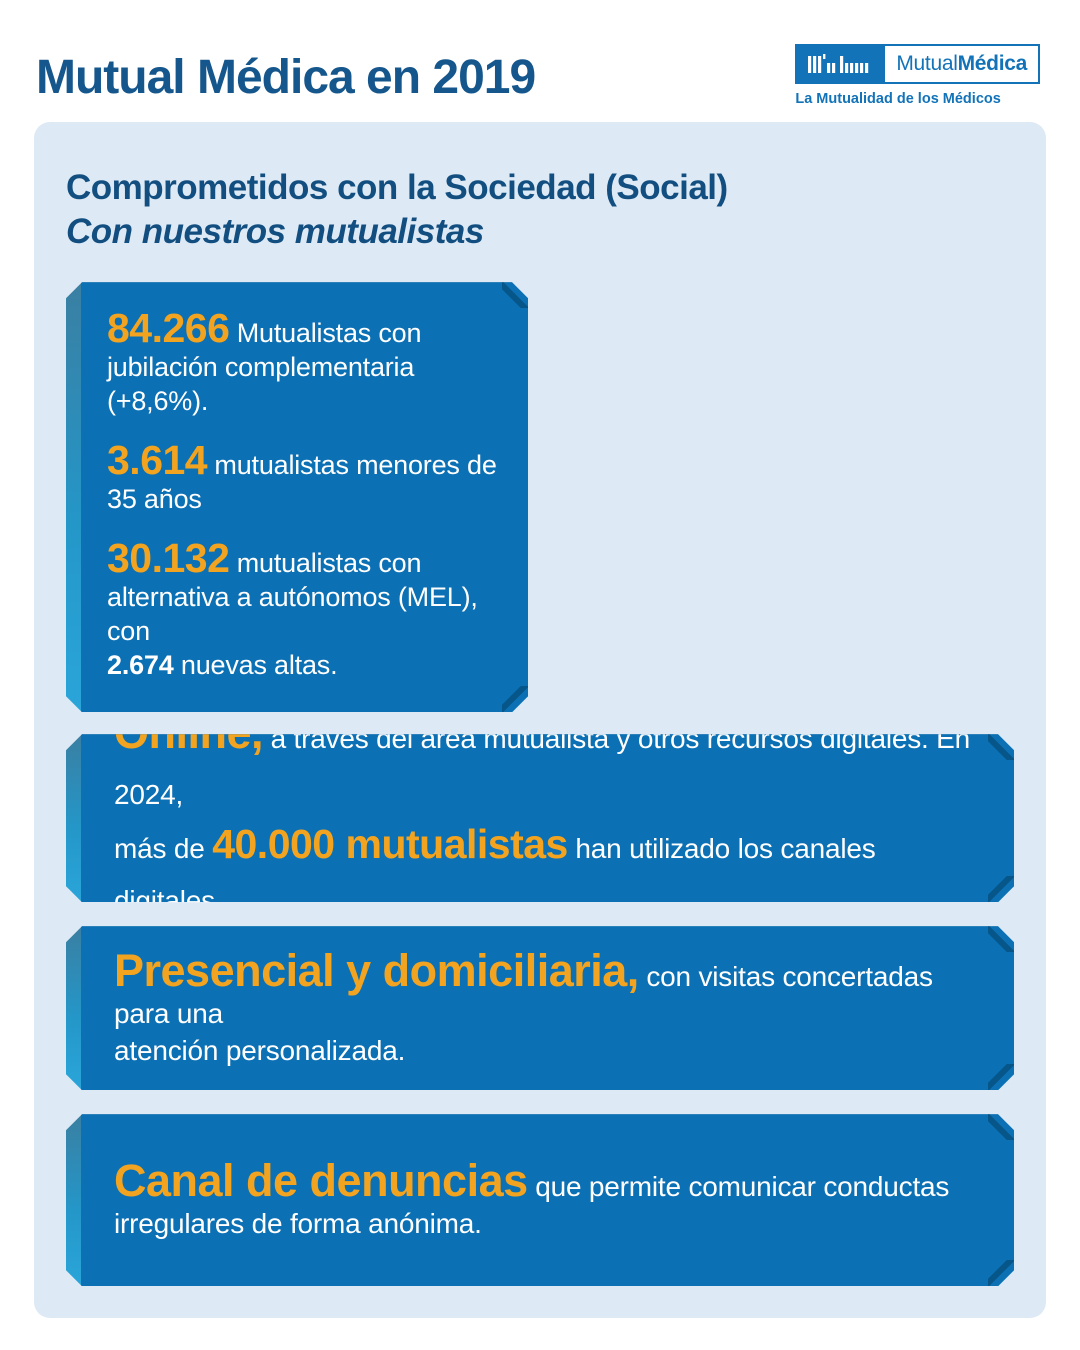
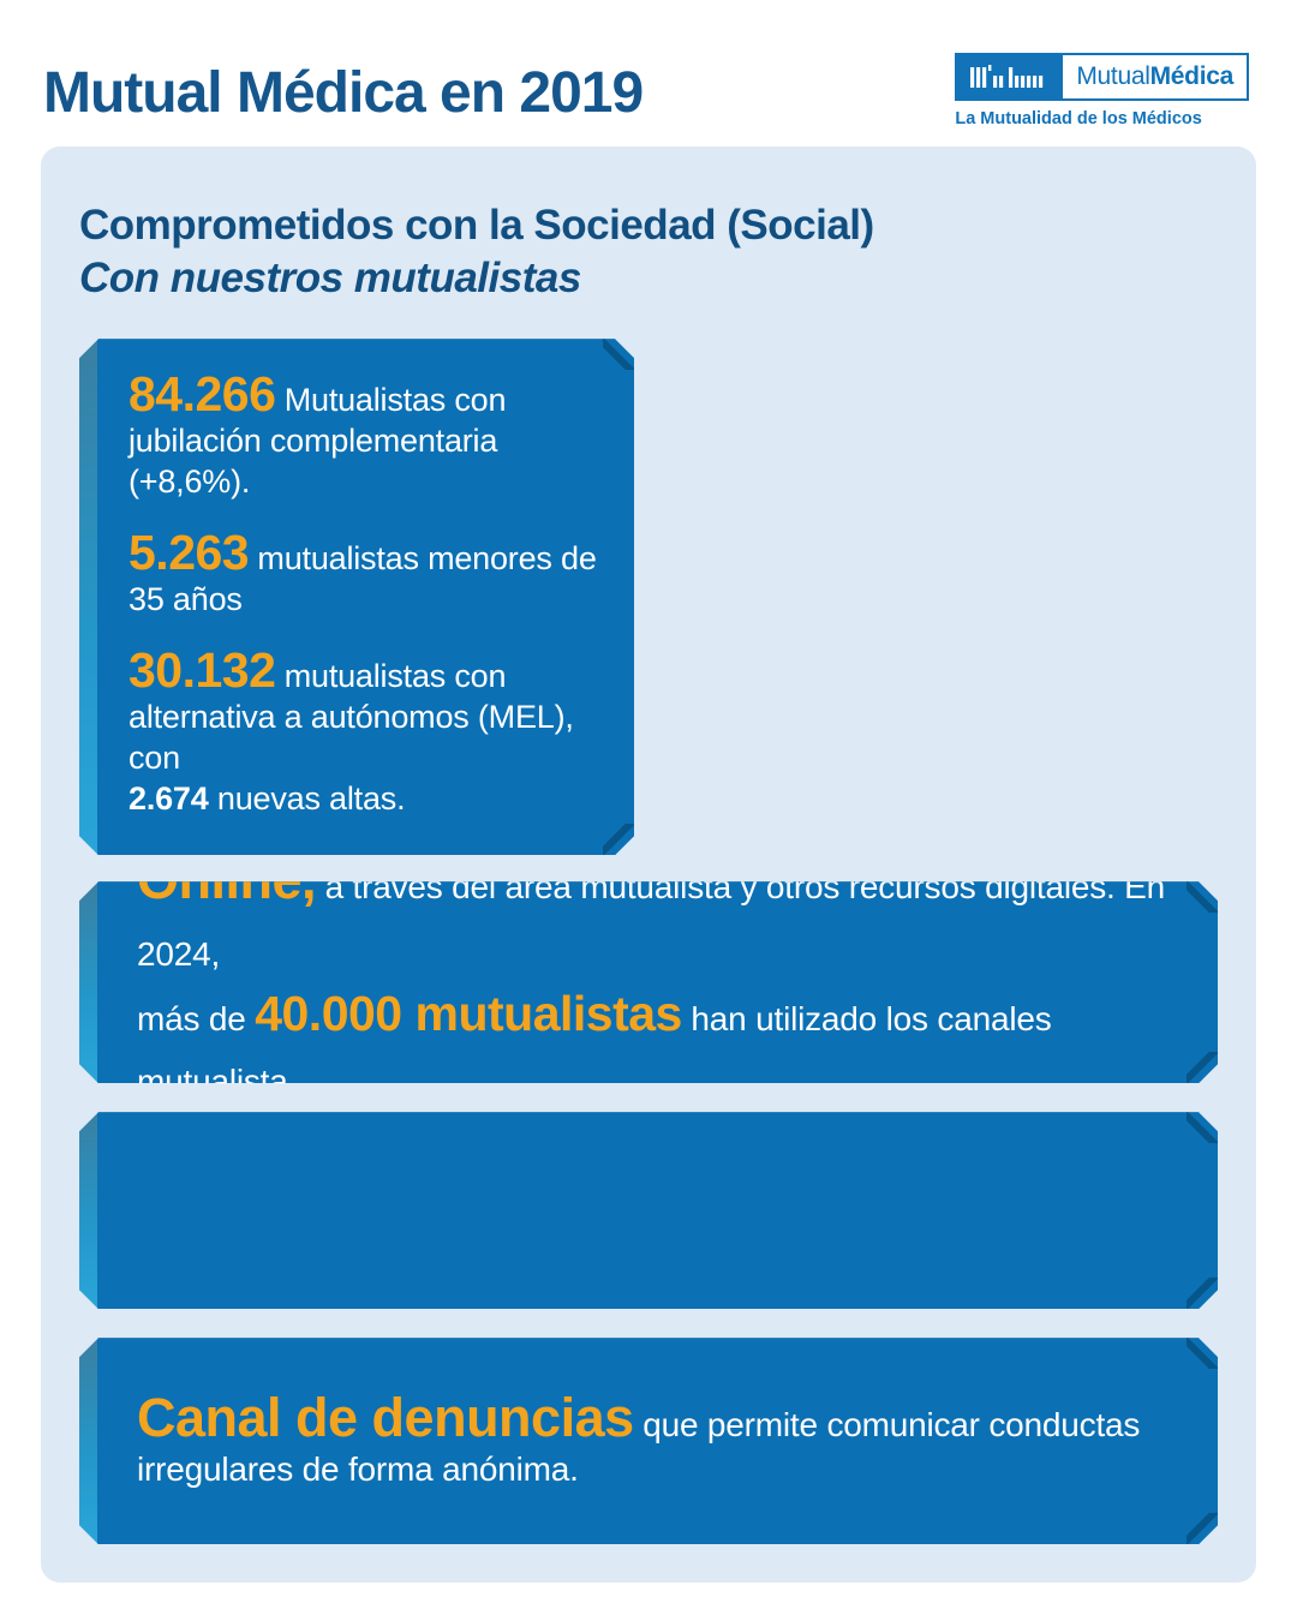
  Mutual Médica en 2019
  Mutual
  Médica
  La Mutualidad de los Médicos
  Comprometidos con la Sociedad (Social)
  Con nuestros mutualistas
  84.266 Mutualistas con
  jubilación complementaria (+8,6%).
- 3.614 mutualistas menores de
+ 5.263 mutualistas menores de
  35 años
  30.132 mutualistas con
  alternativa a autónomos (MEL), con
  2.674 nuevas altas.
  a través del área mutualista y otros recursos digitales. En 2024,
- más de 40.000 mutualistas han utilizado los canales digitales.
+ más de 40.000 mutualistas han utilizado los canales mutualista.
- Presencial y domiciliaria, con visitas concertadas para una
- atención personalizada.
  Canal de denuncias que permite comunicar conductas
  irregulares de forma anónima.
